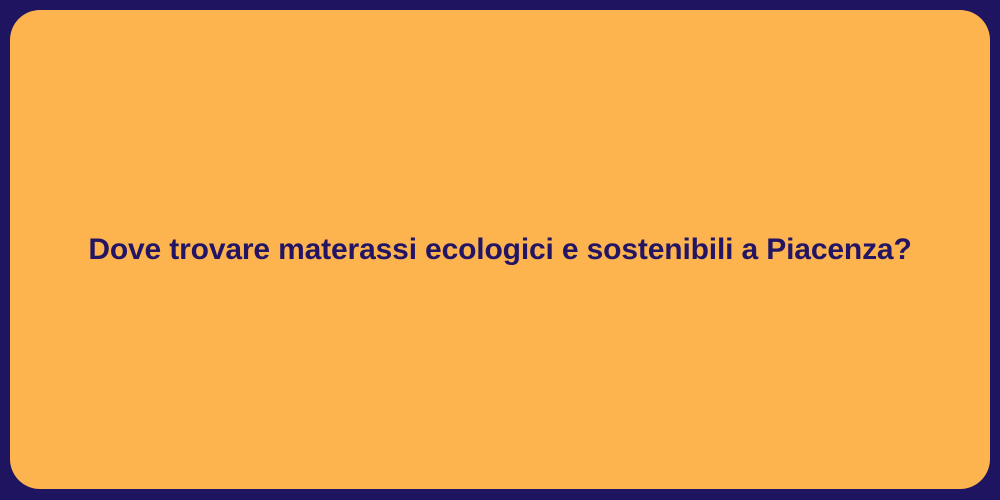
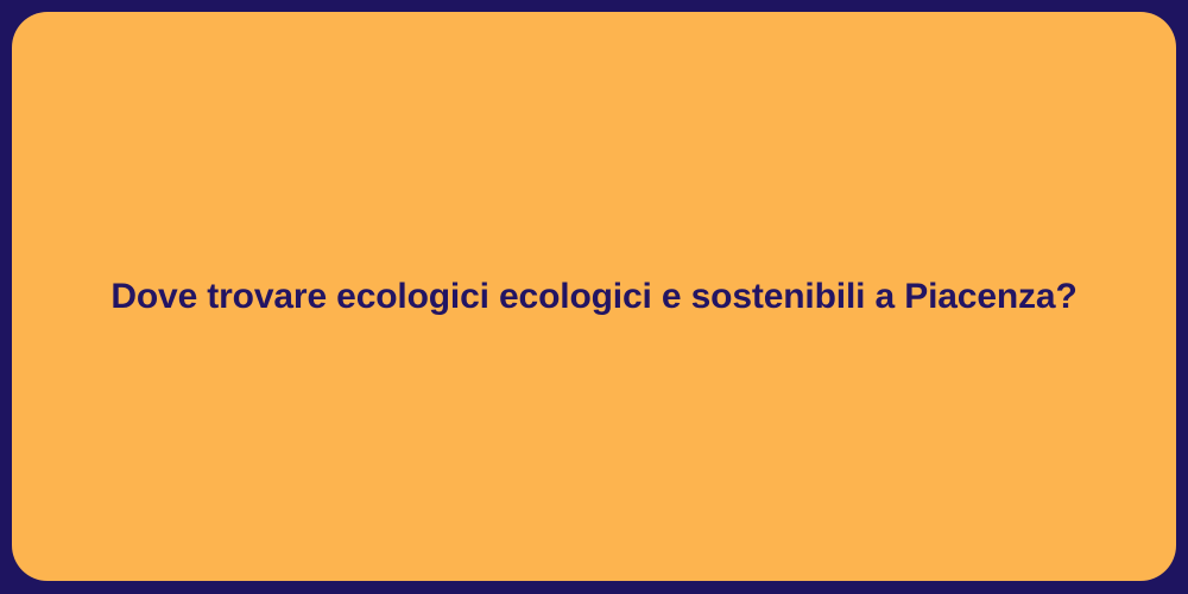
- Dove trovare materassi ecologici e sostenibili a Piacenza?
+ Dove trovare ecologici ecologici e sostenibili a Piacenza?
